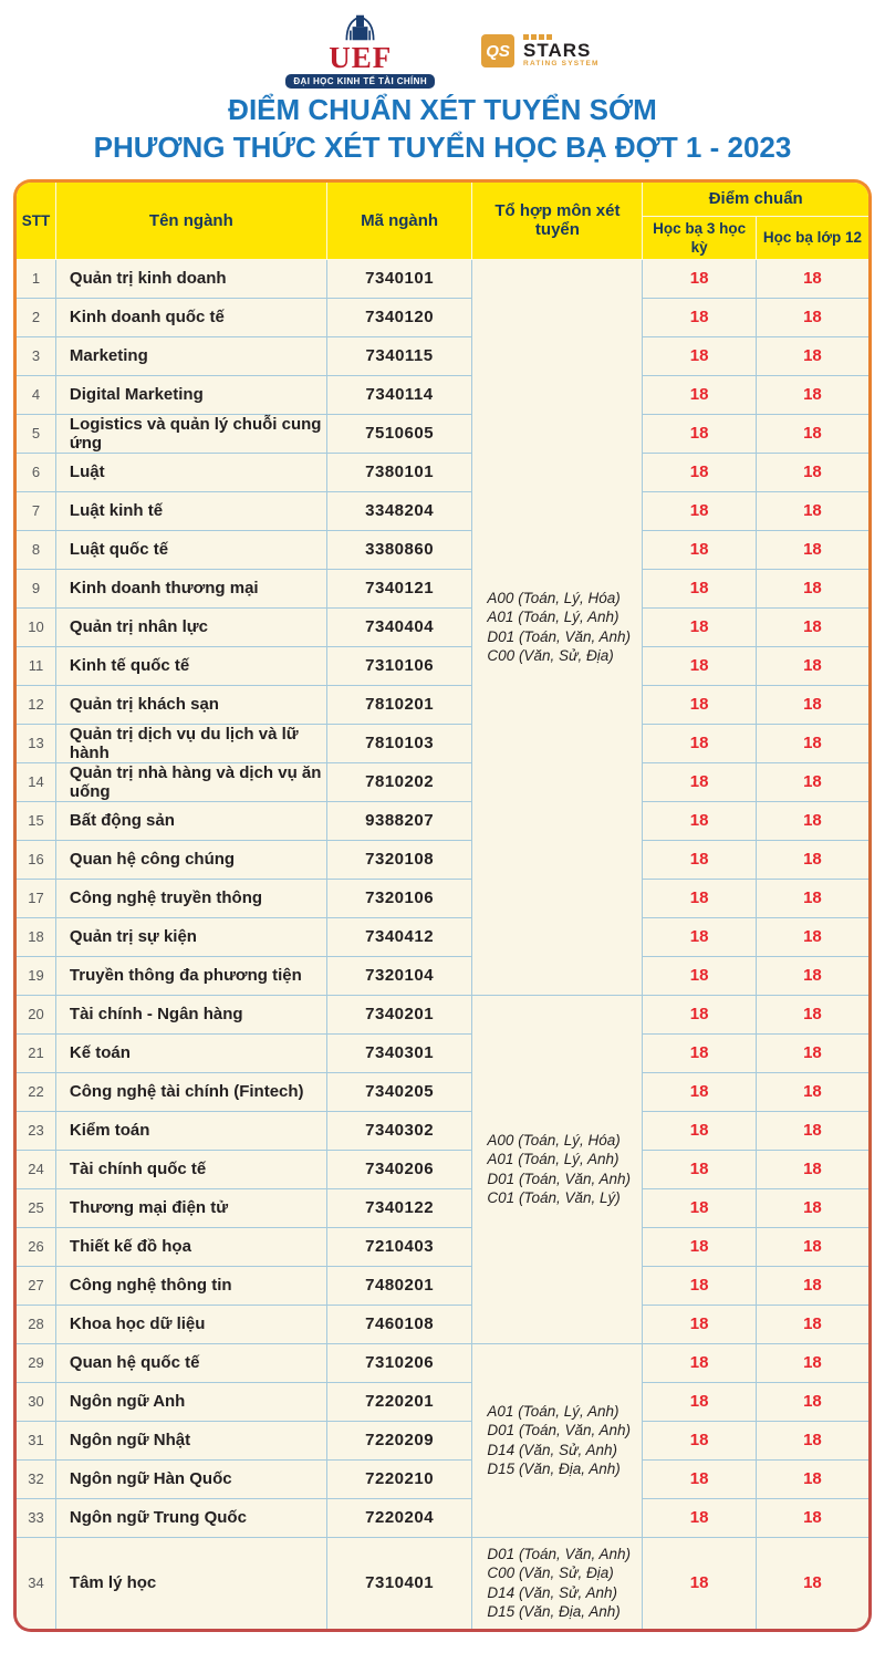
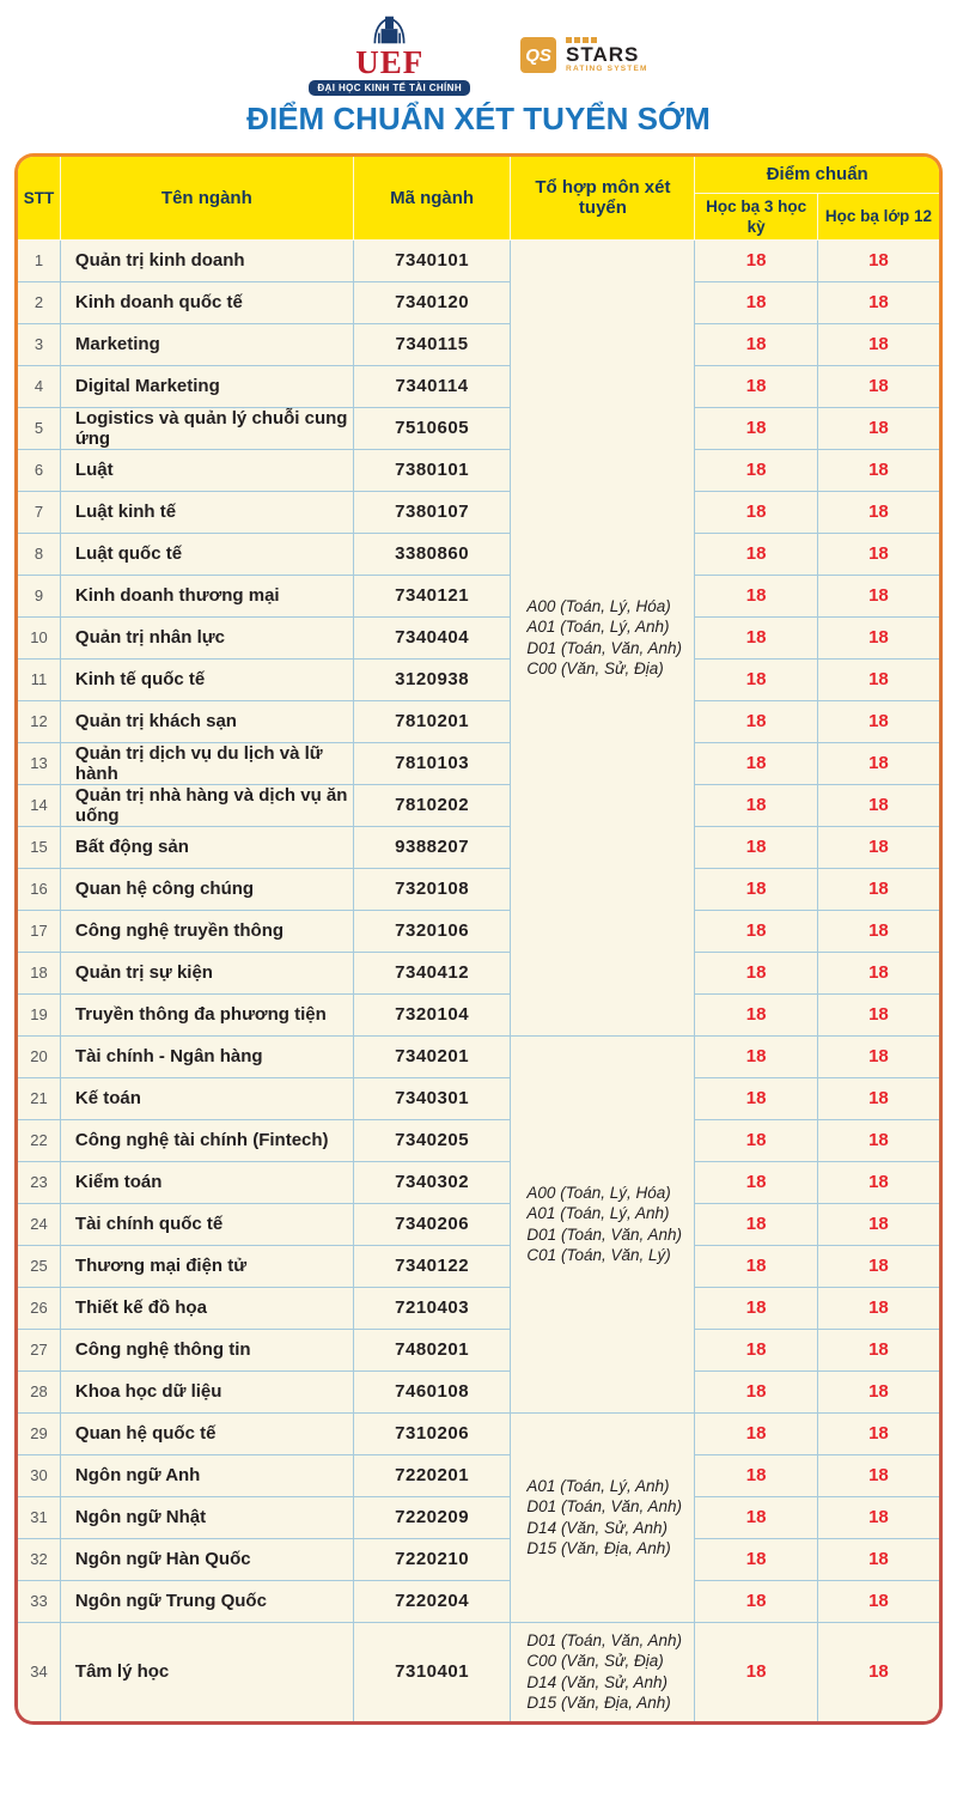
  UEF
  ĐẠI HỌC KINH TẾ TÀI CHÍNH
  QS
  STARS
  ĐIỂM CHUẨN XÉT TUYỂN SỚM
- PHƯƠNG THỨC XÉT TUYỂN HỌC BẠ ĐỢT 1 - 2023
  STT	Tên ngành	Mã ngành	Tổ hợp môn xét tuyển	Điểm chuẩn
  Học bạ 3 học kỳ	Học bạ lớp 12
  1	Quản trị kinh doanh	7340101	A00 (Toán, Lý, Hóa)A01 (Toán, Lý, Anh)D01 (Toán, Văn, Anh)C00 (Văn, Sử, Địa)	18	18
  2	Kinh doanh quốc tế	7340120	18	18
  3	Marketing	7340115	18	18
  4	Digital Marketing	7340114	18	18
  5	Logistics và quản lý chuỗi cung ứng	7510605	18	18
  6	Luật	7380101	18	18
- 7	Luật kinh tế	3348204	18	18
+ 7	Luật kinh tế	7380107	18	18
  8	Luật quốc tế	3380860	18	18
  9	Kinh doanh thương mại	7340121	18	18
  10	Quản trị nhân lực	7340404	18	18
- 11	Kinh tế quốc tế	7310106	18	18
+ 11	Kinh tế quốc tế	3120938	18	18
  12	Quản trị khách sạn	7810201	18	18
  13	Quản trị dịch vụ du lịch và lữ hành	7810103	18	18
  14	Quản trị nhà hàng và dịch vụ ăn uống	7810202	18	18
  15	Bất động sản	9388207	18	18
  16	Quan hệ công chúng	7320108	18	18
  17	Công nghệ truyền thông	7320106	18	18
  18	Quản trị sự kiện	7340412	18	18
  19	Truyền thông đa phương tiện	7320104	18	18
  20	Tài chính - Ngân hàng	7340201	A00 (Toán, Lý, Hóa)A01 (Toán, Lý, Anh)D01 (Toán, Văn, Anh)C01 (Toán, Văn, Lý)	18	18
  21	Kế toán	7340301	18	18
  22	Công nghệ tài chính (Fintech)	7340205	18	18
  23	Kiểm toán	7340302	18	18
  24	Tài chính quốc tế	7340206	18	18
  25	Thương mại điện tử	7340122	18	18
  26	Thiết kế đồ họa	7210403	18	18
  27	Công nghệ thông tin	7480201	18	18
  28	Khoa học dữ liệu	7460108	18	18
  29	Quan hệ quốc tế	7310206	A01 (Toán, Lý, Anh)D01 (Toán, Văn, Anh)D14 (Văn, Sử, Anh)D15 (Văn, Địa, Anh)	18	18
  30	Ngôn ngữ Anh	7220201	18	18
  31	Ngôn ngữ Nhật	7220209	18	18
  32	Ngôn ngữ Hàn Quốc	7220210	18	18
  33	Ngôn ngữ Trung Quốc	7220204	18	18
  34	Tâm lý học	7310401	D01 (Toán, Văn, Anh)C00 (Văn, Sử, Địa)D14 (Văn, Sử, Anh)D15 (Văn, Địa, Anh)	18	18
